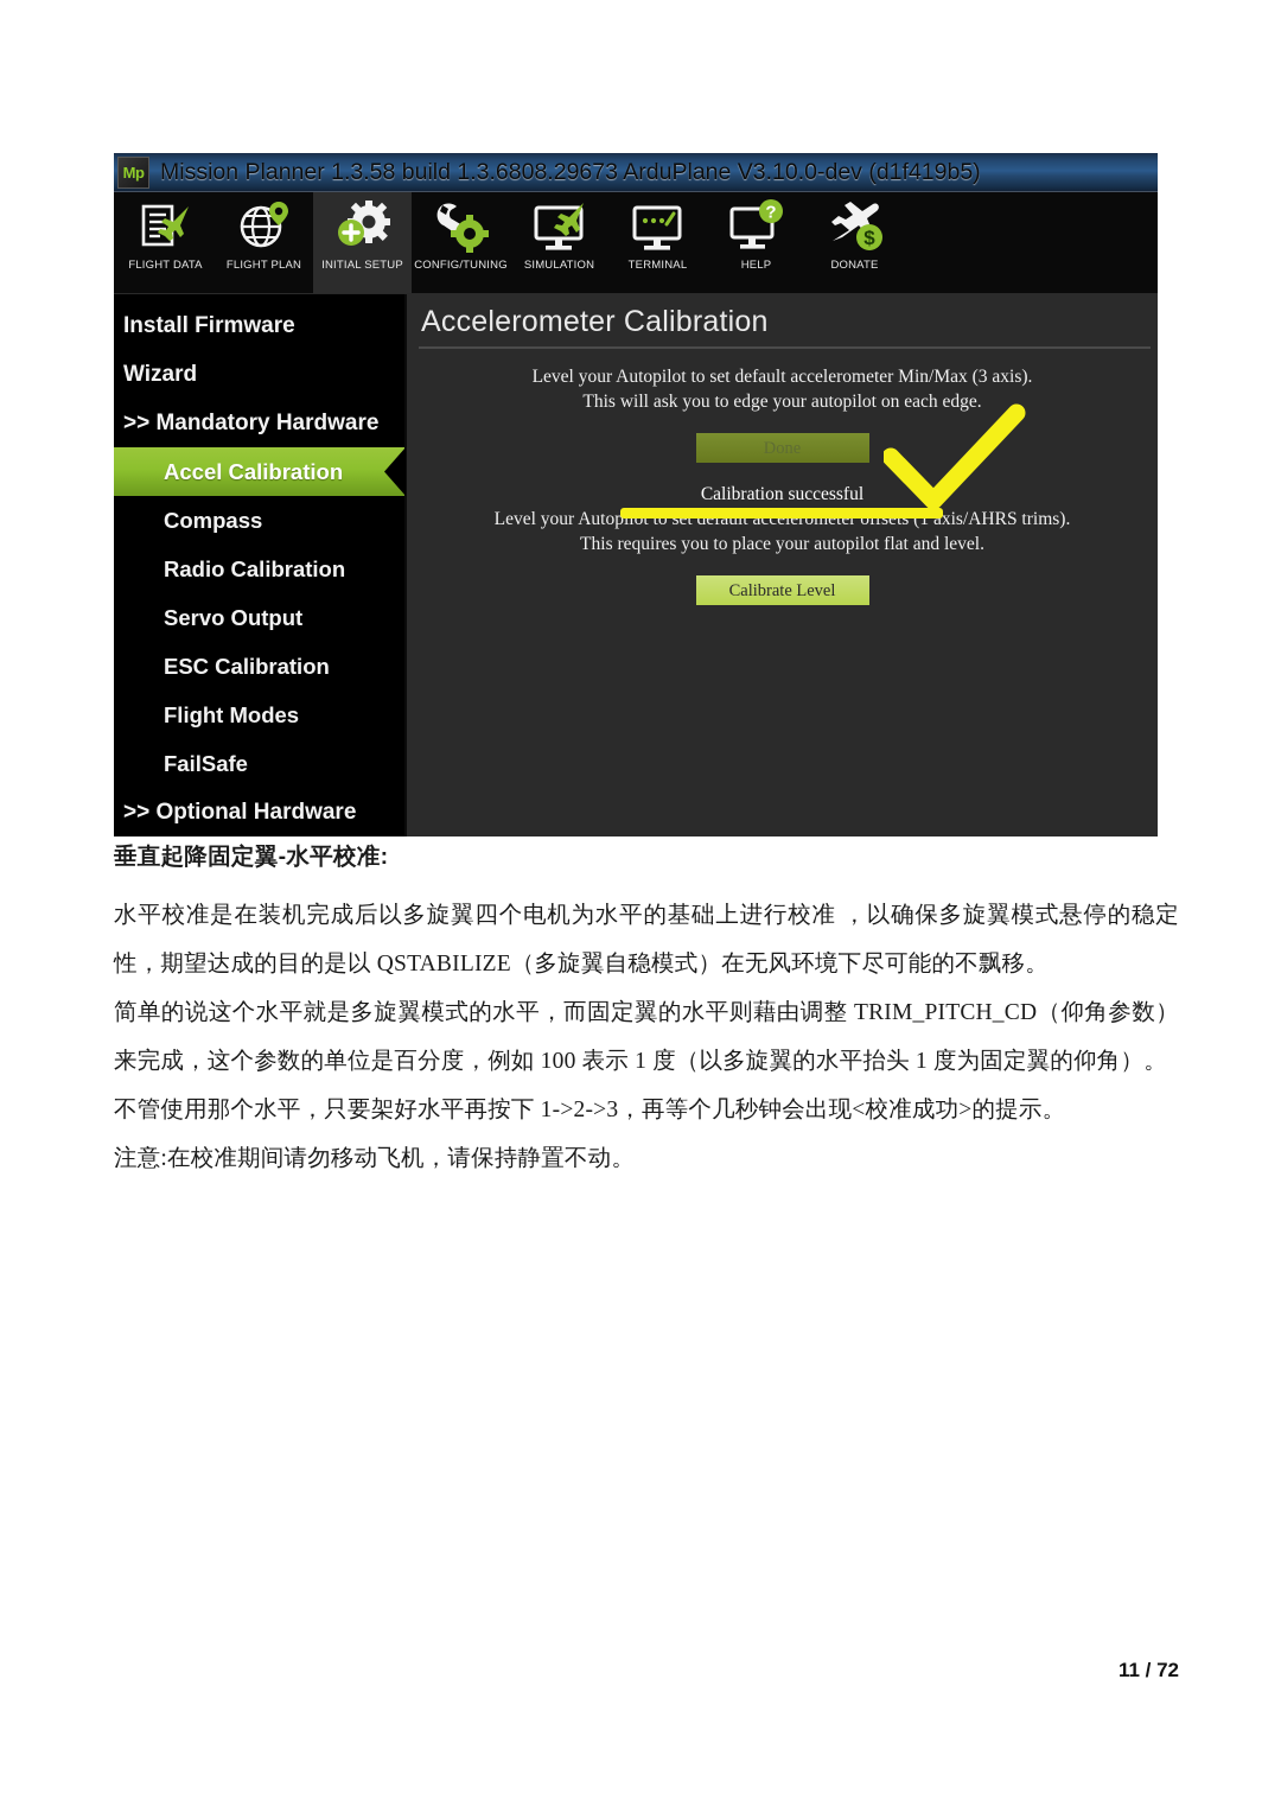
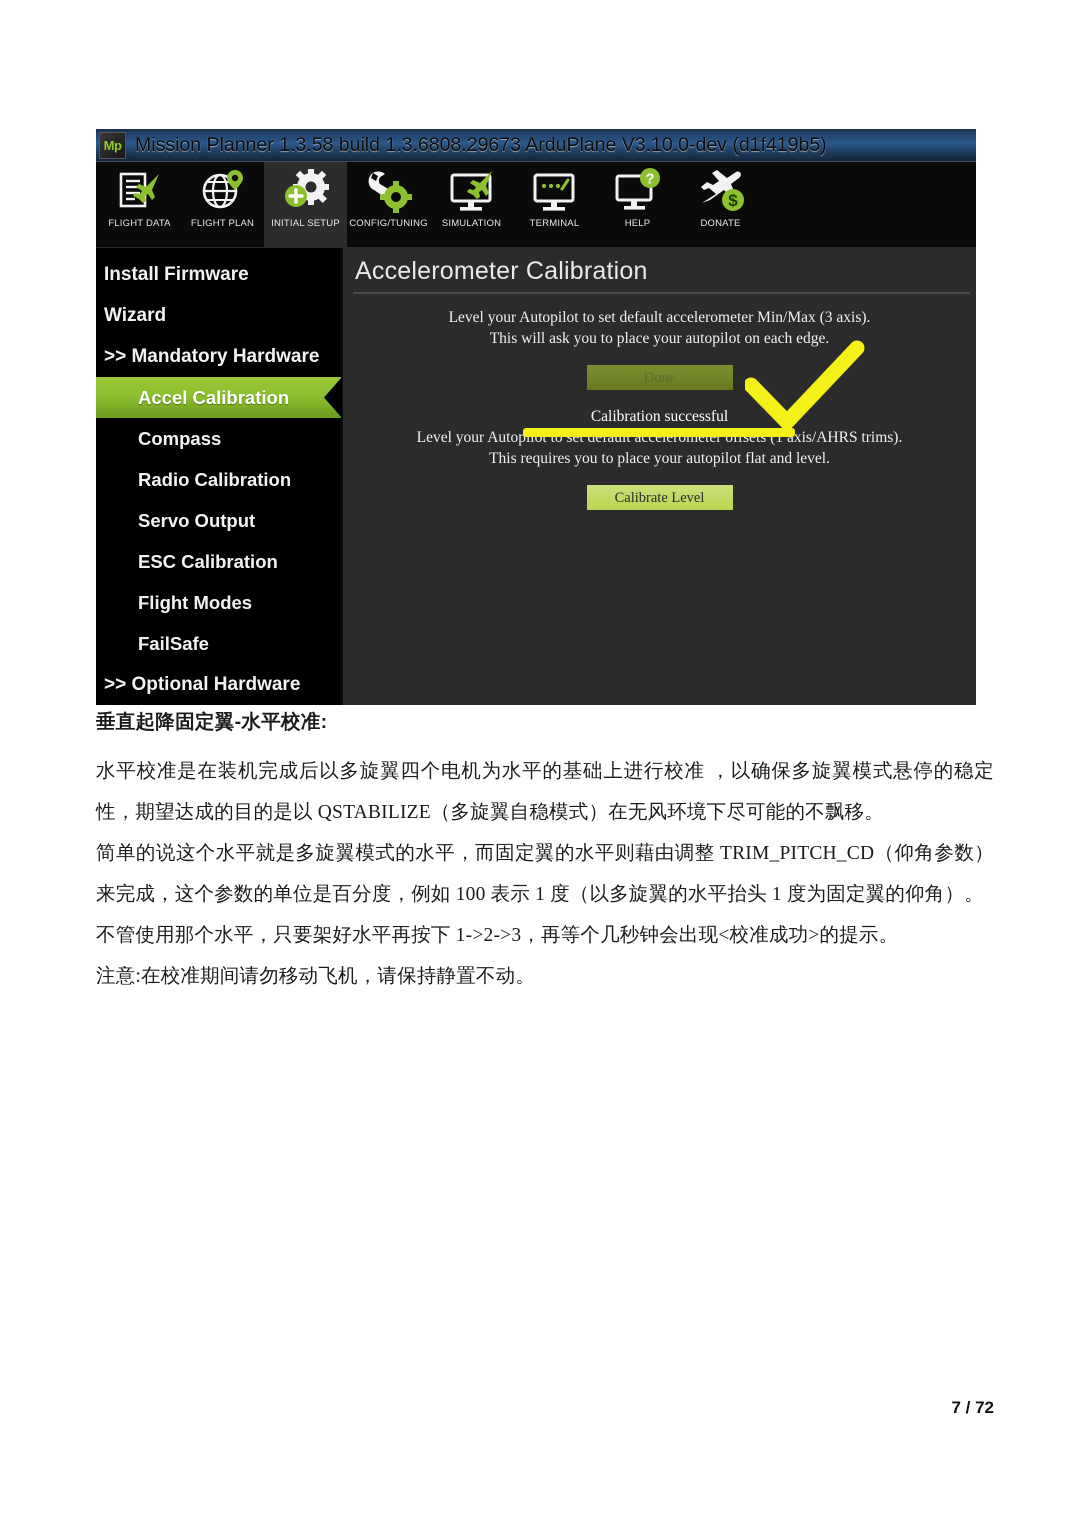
  Mp
  Mission Planner 1.3.58 build 1.3.6808.29673 ArduPlane V3.10.0-dev (d1f419b5)
  FLIGHT DATA
  FLIGHT PLAN
  INITIAL SETUP
  CONFIG/TUNING
  SIMULATION
  TERMINAL
  ?
  HELP
  $
  DONATE
  Install Firmware
  Wizard
  >> Mandatory Hardware
  Accel Calibration
  Compass
  Radio Calibration
  Servo Output
  ESC Calibration
  Flight Modes
  FailSafe
  >> Optional Hardware
  Accelerometer Calibration
  Level your Autopilot to set default accelerometer Min/Max (3 axis).
- This will ask you to edge your autopilot on each edge.
+ This will ask you to place your autopilot on each edge.
  Done
  Calibration successful
  Level your Autopilot to set default accelerometer offsets (1 axis/AHRS trims).
  This requires you to place your autopilot flat and level.
  Calibrate Level
  垂直起降固定翼-水平校准:
  水平校准是在装机完成后以多旋翼四个电机为水平的基础上进行校准 ，以确保多旋翼模式悬停的稳定性，期望达成的目的是以 QSTABILIZE（多旋翼自稳模式）在无风环境下尽可能的不飘移。
  简单的说这个水平就是多旋翼模式的水平，而固定翼的水平则藉由调整 TRIM_PITCH_CD（仰角参数）来完成，这个参数的单位是百分度，例如 100 表示 1 度（以多旋翼的水平抬头 1 度为固定翼的仰角）。
  不管使用那个水平，只要架好水平再按下 1->2->3，再等个几秒钟会出现<校准成功>的提示。
  注意:在校准期间请勿移动飞机，请保持静置不动。
- 11 / 72
+ 7 / 72
